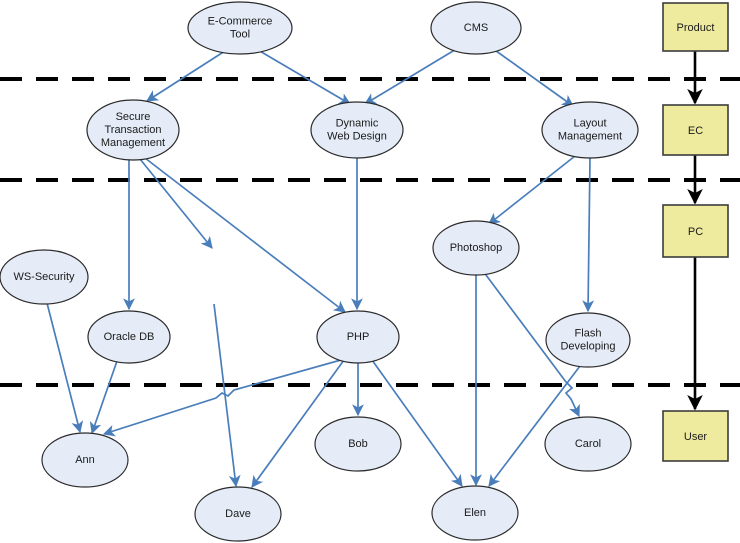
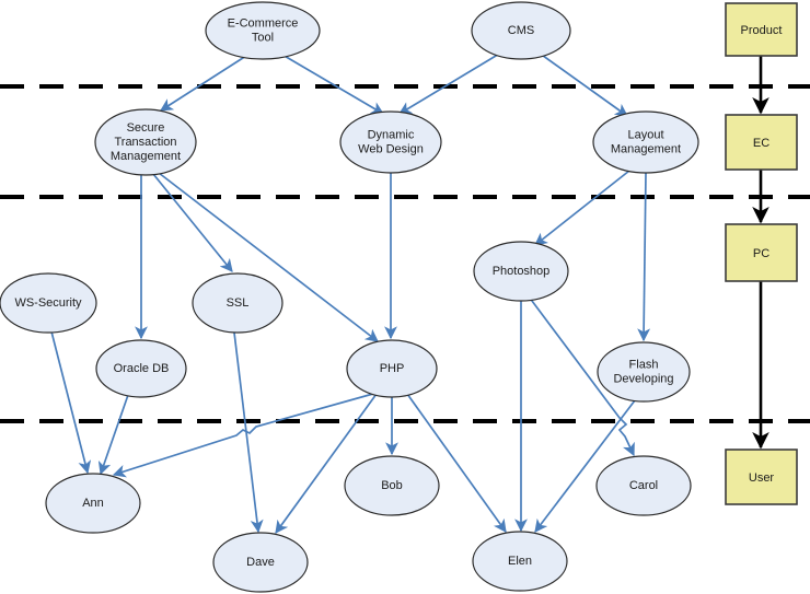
  Product
  EC
  PC
  User
  E-Commerce
  Tool
  CMS
  Secure
  Transaction
  Management
  Dynamic
  Web Design
  Layout
  Management
  WS-Security
+ SSL
  Photoshop
  Oracle DB
  PHP
  Flash
  Developing
  Ann
  Bob
  Carol
  Dave
  Elen
